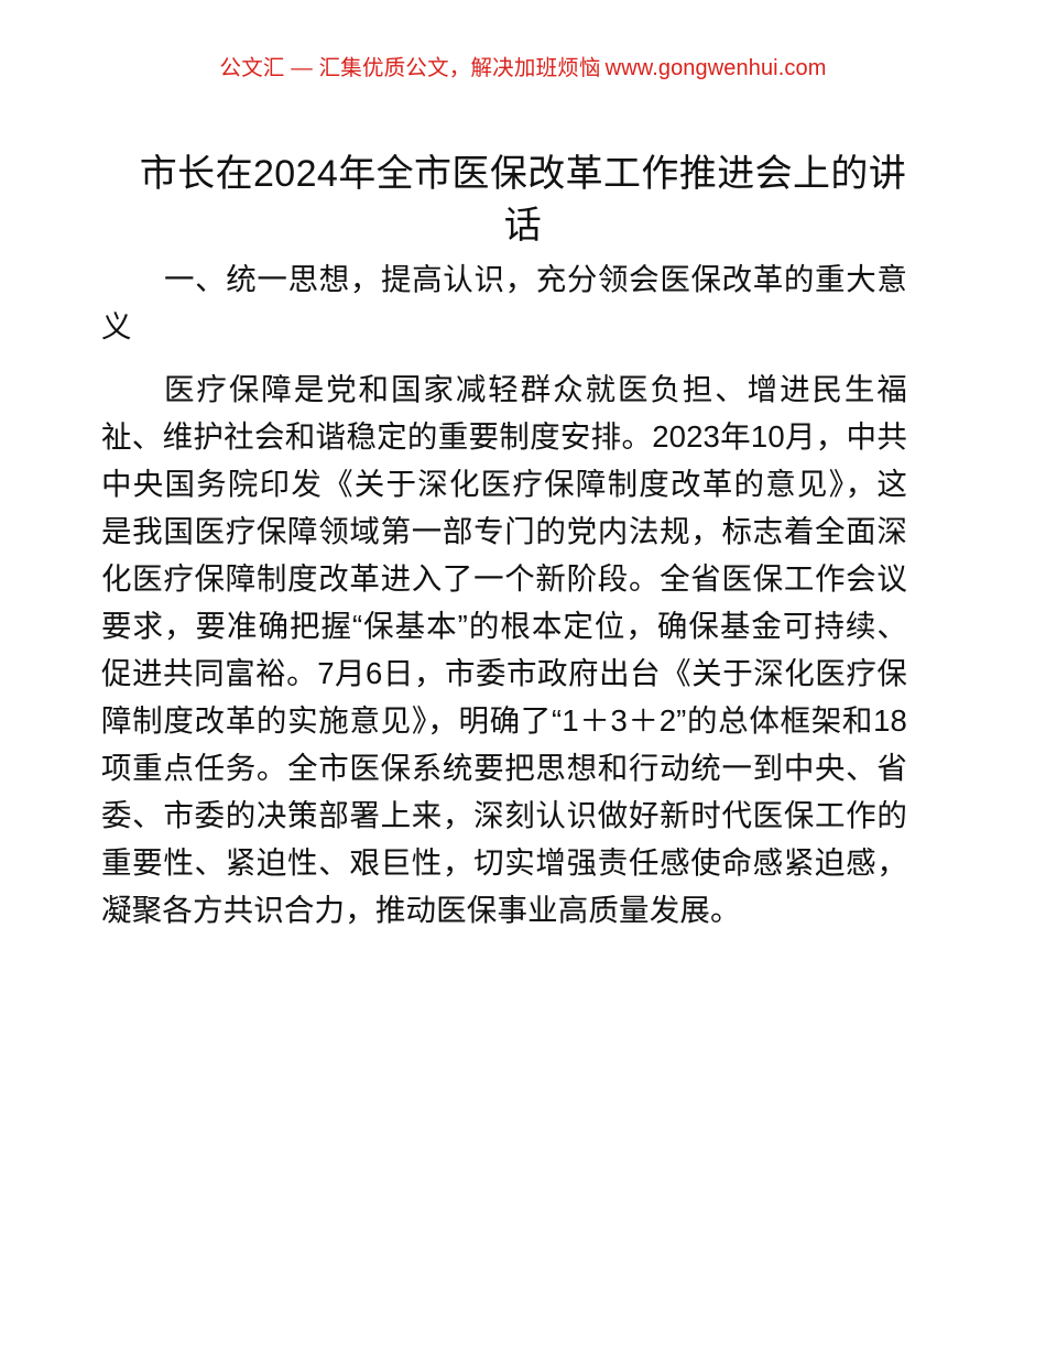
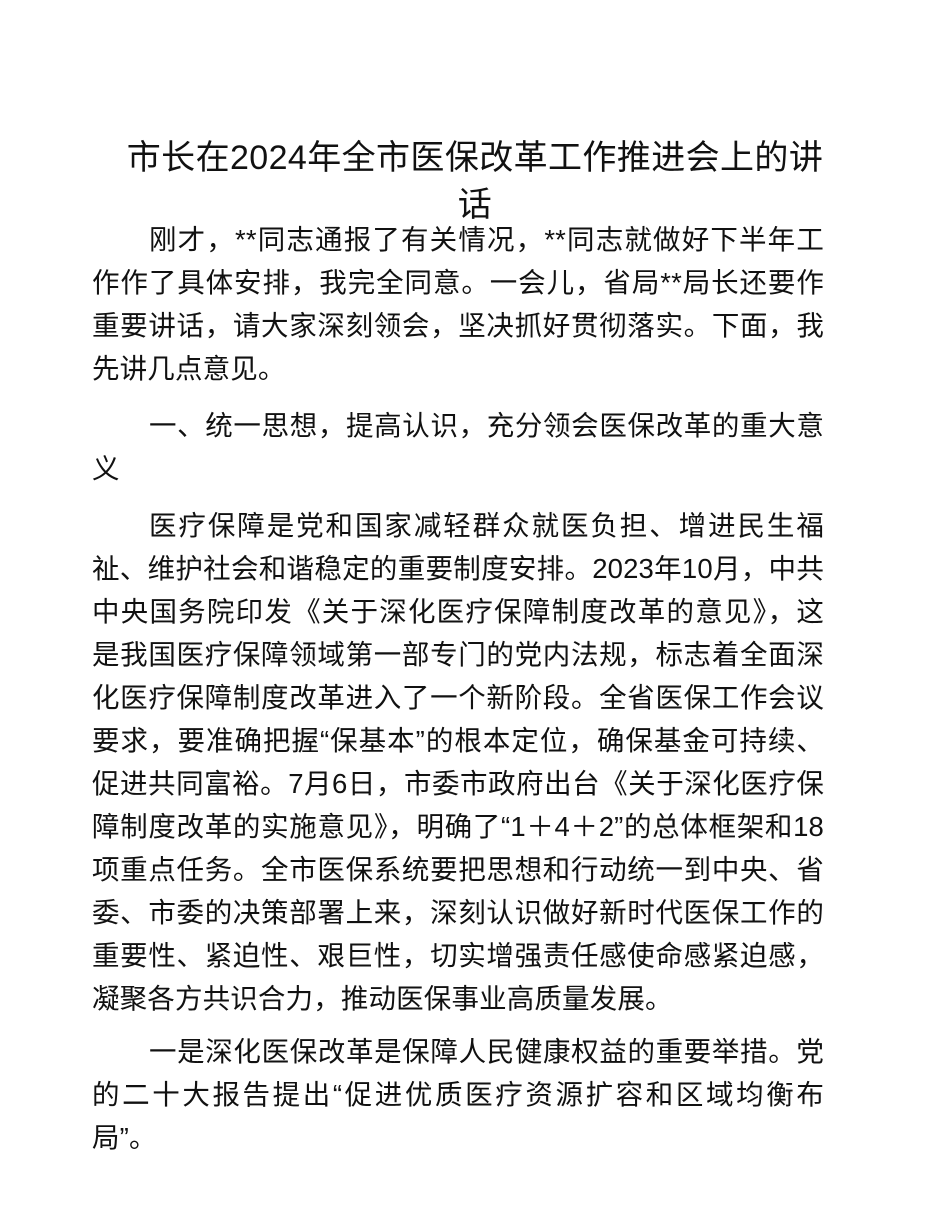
- 公文汇 — 汇集优质公文，解决加班烦恼 www.gongwenhui.com
  市长在2024年全市医保改革工作推进会上的讲话
+ 刚才，**同志通报了有关情况，**同志就做好下半年工作作了具体安排，我完全同意。一会儿，省局**局长还要作重要讲话，请大家深刻领会，坚决抓好贯彻落实。下面，我先讲几点意见。
  一、统一思想，提高认识，充分领会医保改革的重大意义
- 医疗保障是党和国家减轻群众就医负担、增进民生福祉、维护社会和谐稳定的重要制度安排。2023年10月，中共中央国务院印发《关于深化医疗保障制度改革的意见》，这是我国医疗保障领域第一部专门的党内法规，标志着全面深化医疗保障制度改革进入了一个新阶段。全省医保工作会议要求，要准确把握“保基本”的根本定位，确保基金可持续、促进共同富裕。7月6日，市委市政府出台《关于深化医疗保障制度改革的实施意见》，明确了“1＋3＋2”的总体框架和18项重点任务。全市医保系统要把思想和行动统一到中央、省委、市委的决策部署上来，深刻认识做好新时代医保工作的重要性、紧迫性、艰巨性，切实增强责任感使命感紧迫感，凝聚各方共识合力，推动医保事业高质量发展。
+ 医疗保障是党和国家减轻群众就医负担、增进民生福祉、维护社会和谐稳定的重要制度安排。2023年10月，中共中央国务院印发《关于深化医疗保障制度改革的意见》，这是我国医疗保障领域第一部专门的党内法规，标志着全面深化医疗保障制度改革进入了一个新阶段。全省医保工作会议要求，要准确把握“保基本”的根本定位，确保基金可持续、促进共同富裕。7月6日，市委市政府出台《关于深化医疗保障制度改革的实施意见》，明确了“1＋4＋2”的总体框架和18项重点任务。全市医保系统要把思想和行动统一到中央、省委、市委的决策部署上来，深刻认识做好新时代医保工作的重要性、紧迫性、艰巨性，切实增强责任感使命感紧迫感，凝聚各方共识合力，推动医保事业高质量发展。
+ 一是深化医保改革是保障人民健康权益的重要举措。党的二十大报告提出“促进优质医疗资源扩容和区域均衡布局”。
